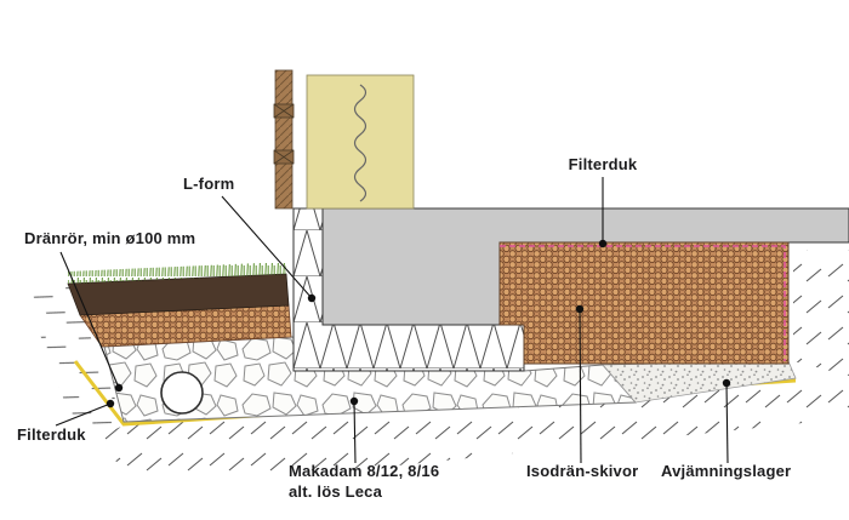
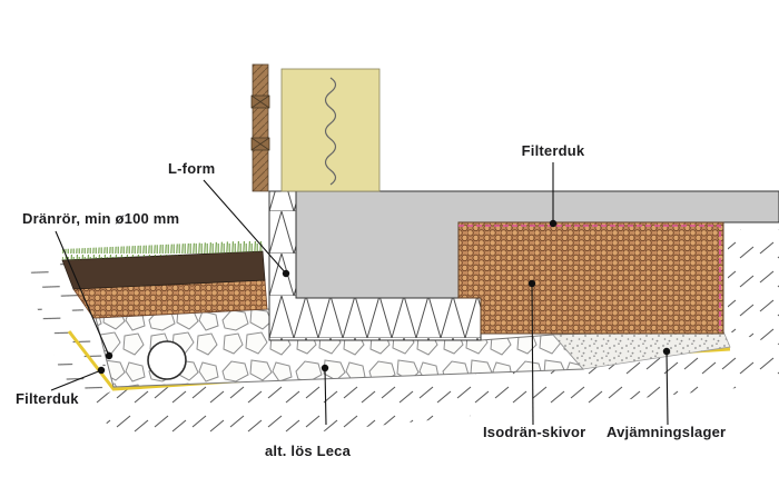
  L-form
  Dränrör, min ø100 mm
  Filterduk
  Filterduk
- Makadam 8/12, 8/16
  alt. lös Leca
  Isodrän-skivor
  Avjämningslager
